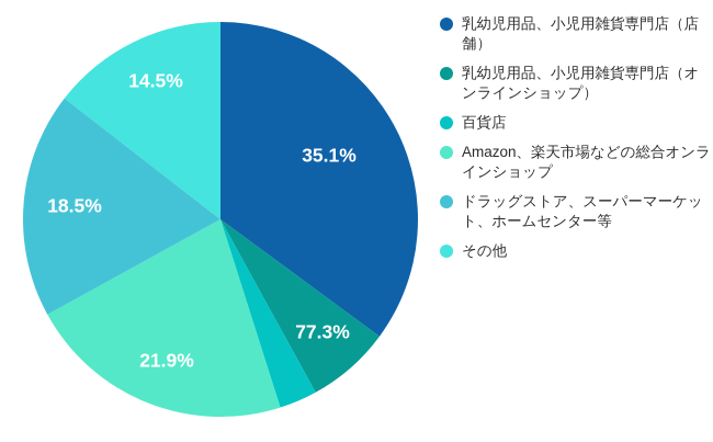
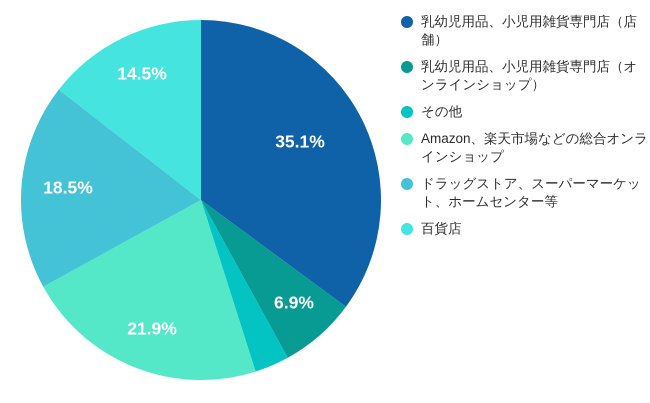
  35.1%
- 77.3%
+ 6.9%
  21.9%
  18.5%
  14.5%
  乳幼児用品、小児用雑貨専門店（店舗）
  乳幼児用品、小児用雑貨専門店（オンラインショップ）
- 百貨店
+ その他
  Amazon、楽天市場などの総合オンラインショップ
  ドラッグストア、スーパーマーケット、ホームセンター等
- その他
+ 百貨店
